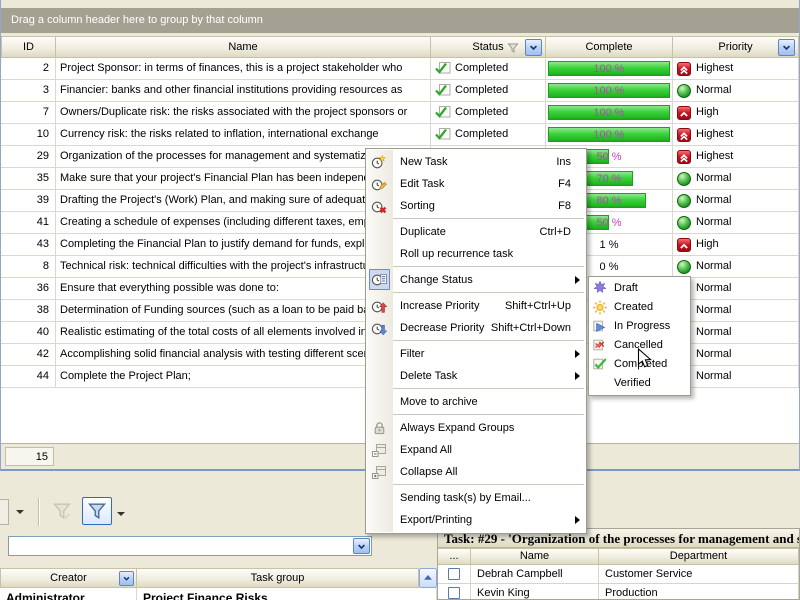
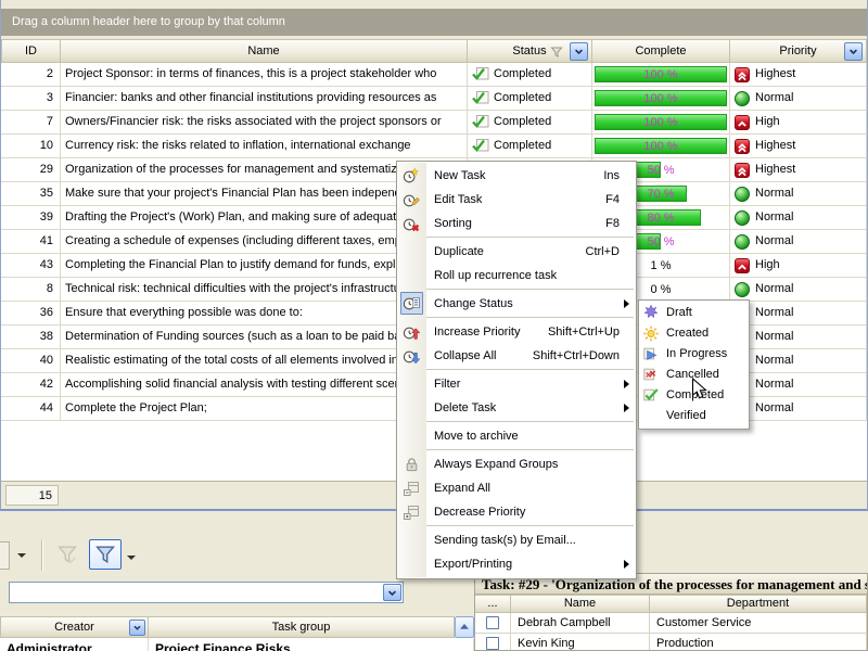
  Drag a column header here to group by that column
  ID
  Name
  Status
  Complete
  Priority
  2
  Project Sponsor: in terms of finances, this is a project stakeholder who
  Completed
  100 %
  Highest
  3
  Financier: banks and other financial institutions providing resources as
  Completed
  100 %
  Normal
  7
- Owners/Duplicate risk: the risks associated with the project sponsors or
+ Owners/Financier risk: the risks associated with the project sponsors or
  Completed
  100 %
  High
  10
  Currency risk: the risks related to inflation, international exchange
  Completed
  100 %
  Highest
  29
  Organization of the processes for management and systematiz
  50 %
  Highest
  35
  Make sure that your project's Financial Plan has been indepen
  70 %
  Normal
  39
  Drafting the Project's (Work) Plan, and making sure of adequat
  80 %
  Normal
  41
  Creating a schedule of expenses (including different taxes, em
  50 %
  Normal
  43
  Completing the Financial Plan to justify demand for funds, expl
  1 %
  High
  8
  Technical risk: technical difficulties with the project's infrastruct
  0 %
  Normal
  36
  Ensure that everything possible was done to:
  Normal
  38
  Determination of Funding sources (such as a loan to be paid b
  Normal
  40
  Realistic estimating of the total costs of all elements involved in
  Normal
  42
  Accomplishing solid financial analysis with testing different sce
  Normal
  44
  Complete the Project Plan;
  Normal
  15
  Creator
  Task group
  Administrator
  Project Finance Risks
  Task: #29 - 'Organization of the processes for management and
  ...
  Name
  Department
  Debrah Campbell
  Customer Service
  Kevin King
  Production
  New Task
  Ins
  Edit Task
  F4
  Sorting
  F8
  Duplicate
  Ctrl+D
  Roll up recurrence task
  Change Status
  Increase Priority
  Shift+Ctrl+Up
- Decrease Priority
+ Collapse All
  Shift+Ctrl+Down
  Filter
  Delete Task
  Move to archive
  Always Expand Groups
  Expand All
- Collapse All
+ Decrease Priority
  Sending task(s) by Email...
  Export/Printing
  Draft
  Created
  In Progress
  Cancelled
  Competed
  Verified
